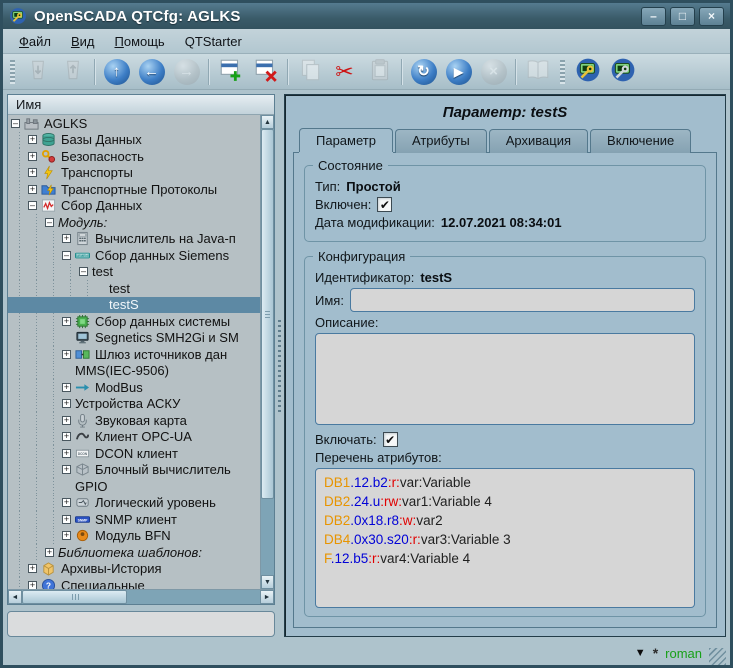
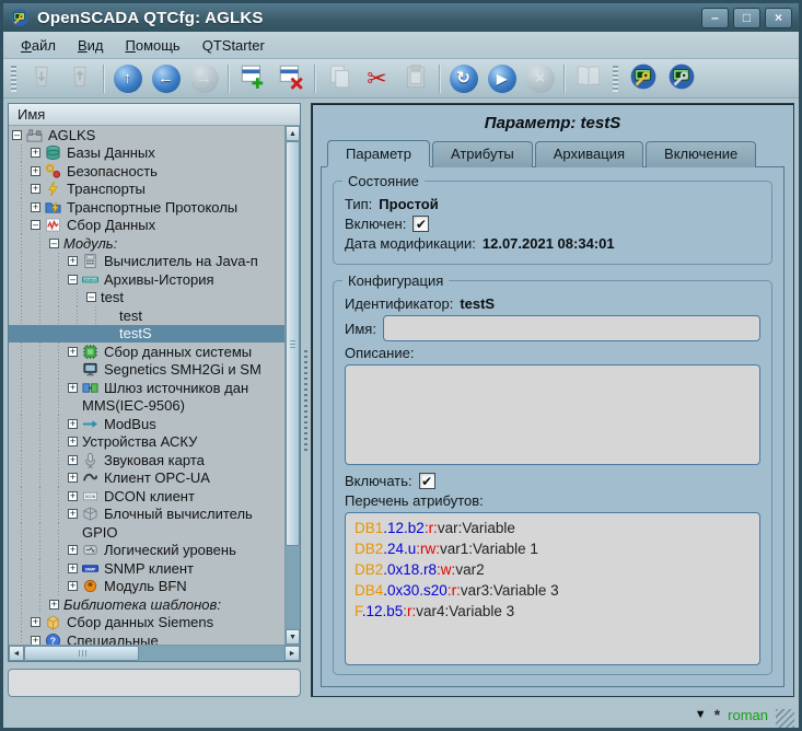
  OpenSCADA QTCfg: AGLKS
  –
  □
  ×
  Файл
  Вид
  Помощь
  QTStarter
  ↑
  ←
  →
  ✂
  ↻
  ▶
  ×
  Имя
  –
  AGLKS
  +
  Базы Данных
  +
  Безопасность
  +
  Транспорты
  +
  Транспортные Протоколы
  –
  Сбор Данных
  –
  Модуль:
  +
  Вычислитель на Java-п
  –
- Сбор данных Siemens
+ Архивы-История
  –
  test
  test
  testS
  +
  Сбор данных системы
  Segnetics SMH2Gi и SM
  +
  Шлюз источников дан
  MMS(IEC-9506)
  +
  ModBus
  +
  Устройства АСКУ
  +
  Звуковая карта
  +
  Клиент OPC-UA
  +
  DCON клиент
  +
  Блочный вычислитель
  GPIO
  +
  Логический уровень
  +
  SNMP клиент
  +
  Модуль BFN
  +
  Библиотека шаблонов:
  +
- Архивы-История
+ Сбор данных Siemens
  +
  ?
  Специальные
  Параметр: testS
  Параметр
  Атрибуты
  Архивация
  Включение
  Состояние
  Тип:
  Простой
  Включен:
  ✔
  Дата модификации:
  12.07.2021 08:34:01
  Конфигурация
  Идентификатор:
  testS
  Имя:
  Описание:
  Включать:
  ✔
  Перечень атрибутов:
  DB1.12.b2:r:var:Variable
- DB2.24.u:rw:var1:Variable 4
+ DB2.24.u:rw:var1:Variable 1
  DB2.0x18.r8:w:var2
  DB4.0x30.s20:r:var3:Variable 3
- F.12.b5:r:var4:Variable 4
+ F.12.b5:r:var4:Variable 3
  ▼
  *
  roman
